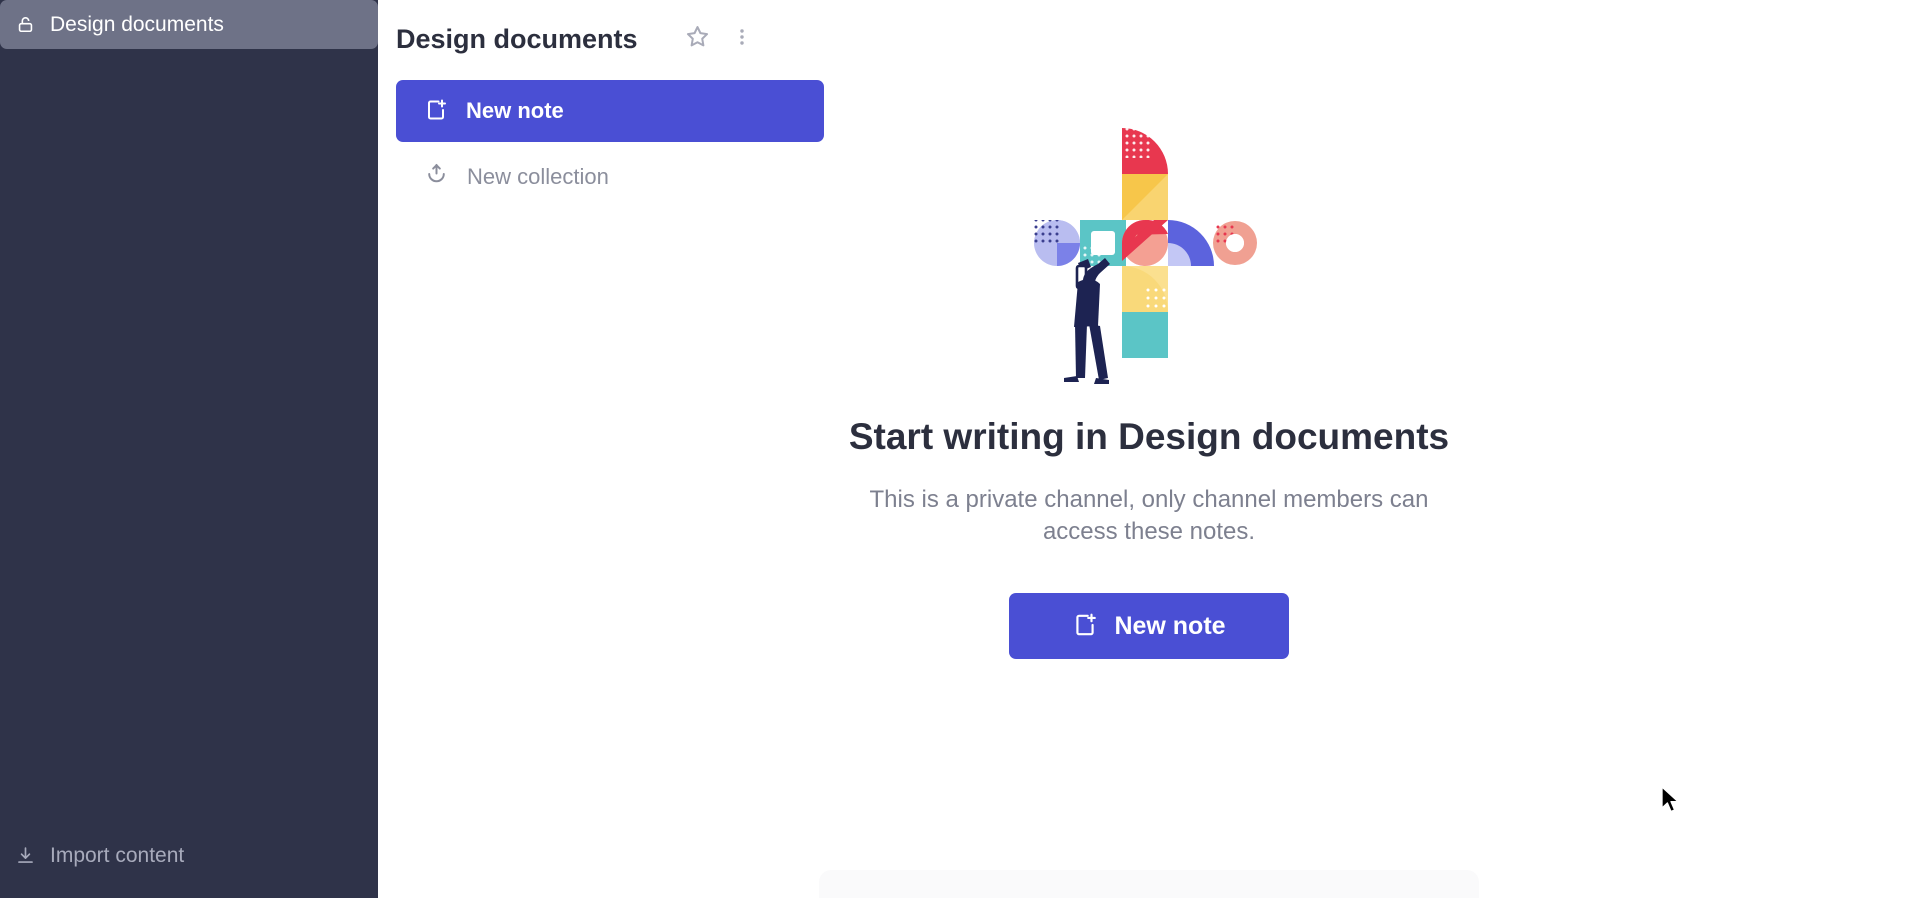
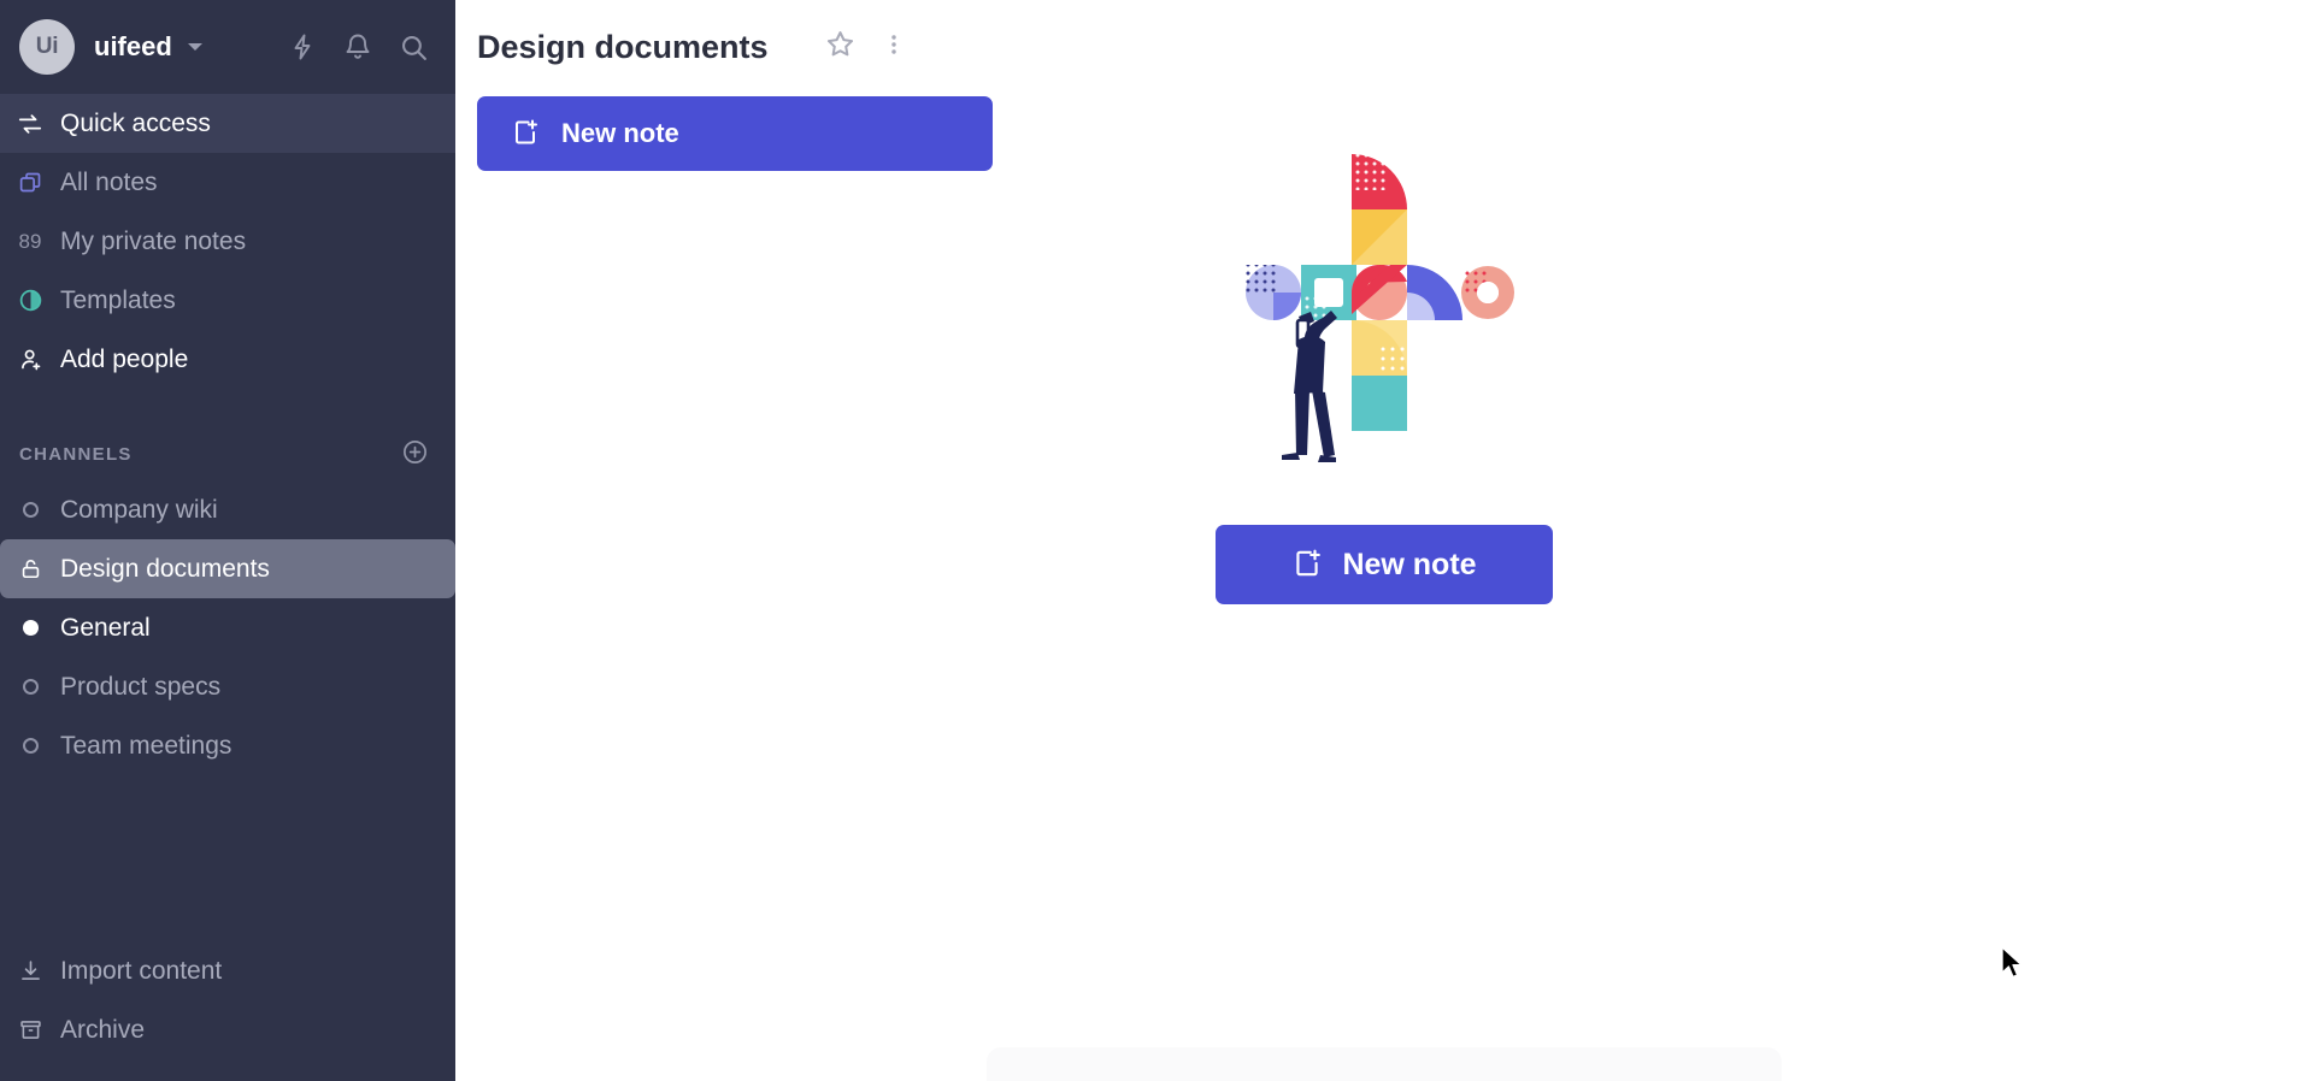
+ Ui
+ uifeed
+ Quick access
+ All notes
+ 89
+ My private notes
+ Templates
+ Add people
+ CHANNELS
+ Company wiki
  Design documents
+ General
+ Product specs
+ Team meetings
  Import content
+ Archive
  Design documents
  New note
- New collection
- Start writing in Design documents
- This is a private channel, only channel members can access these notes.
  New note
